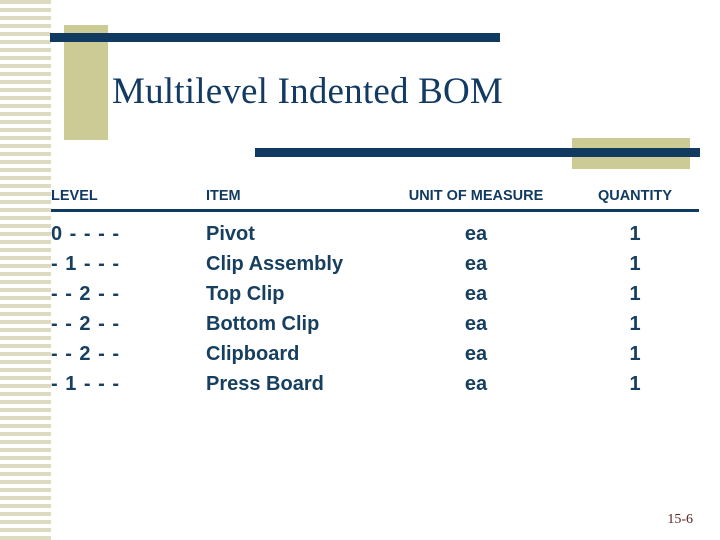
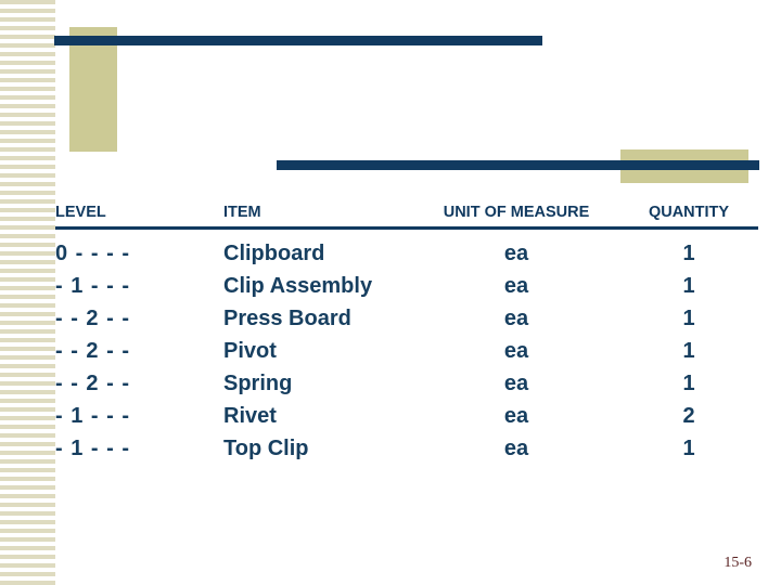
- Multilevel Indented BOM
  LEVEL	ITEM	UNIT OF MEASURE	QUANTITY
- 0 - - - -	Pivot	ea	1
+ 0 - - - -	Clipboard	ea	1
  - 1 - - -	Clip Assembly	ea	1
- - - 2 - -	Top Clip	ea	1
+ - - 2 - -	Press Board	ea	1
- - - 2 - -	Bottom Clip	ea	1
- - - 2 - -	Clipboard	ea	1
+ - - 2 - -	Pivot	ea	1
+ - - 2 - -	Spring	ea	1
+ - 1 - - -	Rivet	ea	2
- - 1 - - -	Press Board	ea	1
+ - 1 - - -	Top Clip	ea	1
  15-6
